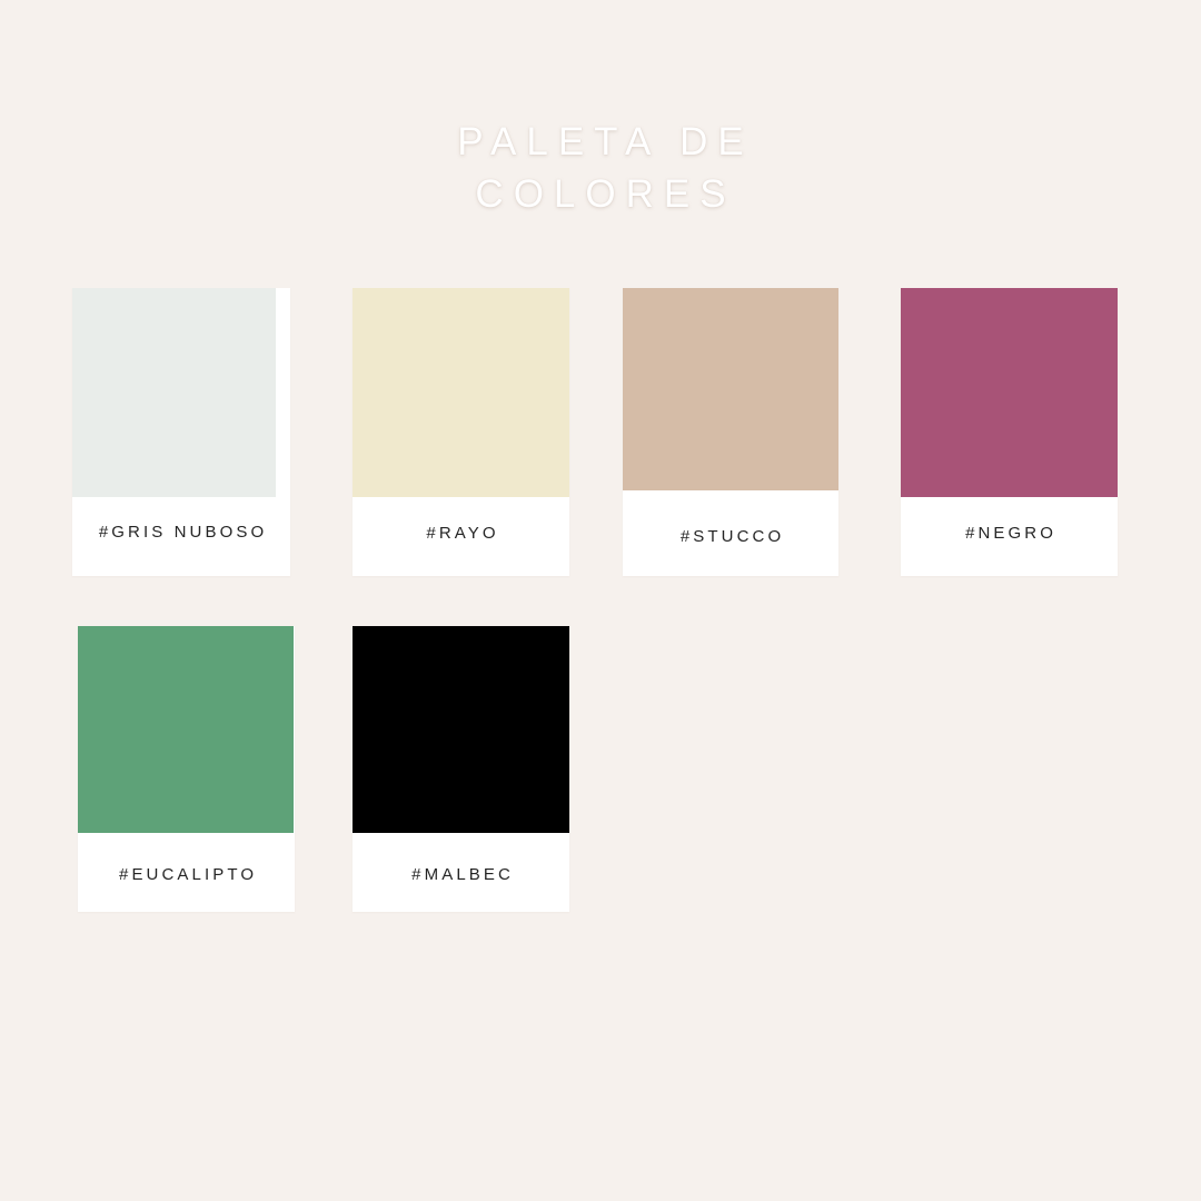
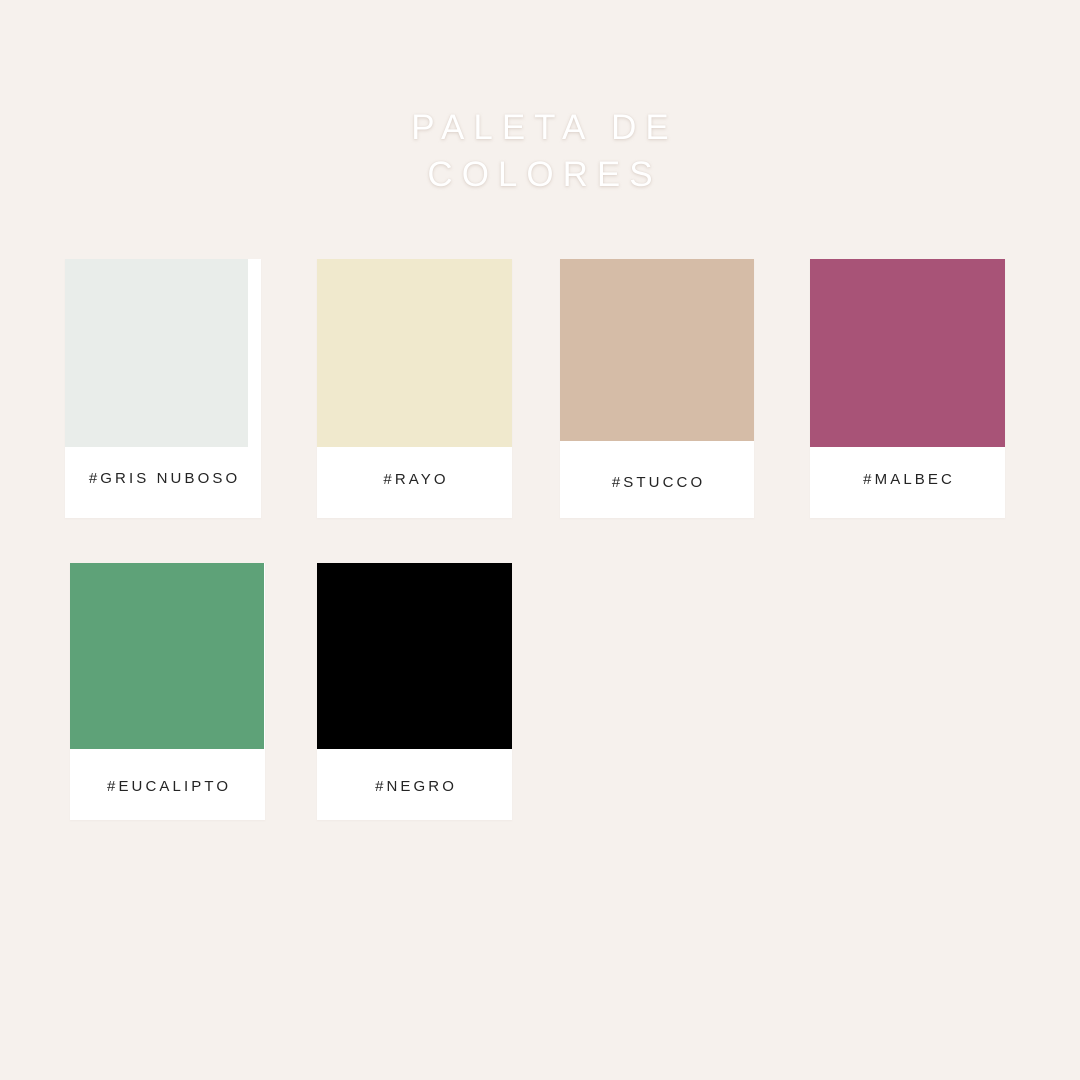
  PALETA DE
  COLORES
  #GRIS NUBOSO
  #RAYO
  #STUCCO
- #NEGRO
+ #MALBEC
  #EUCALIPTO
- #MALBEC
+ #NEGRO
